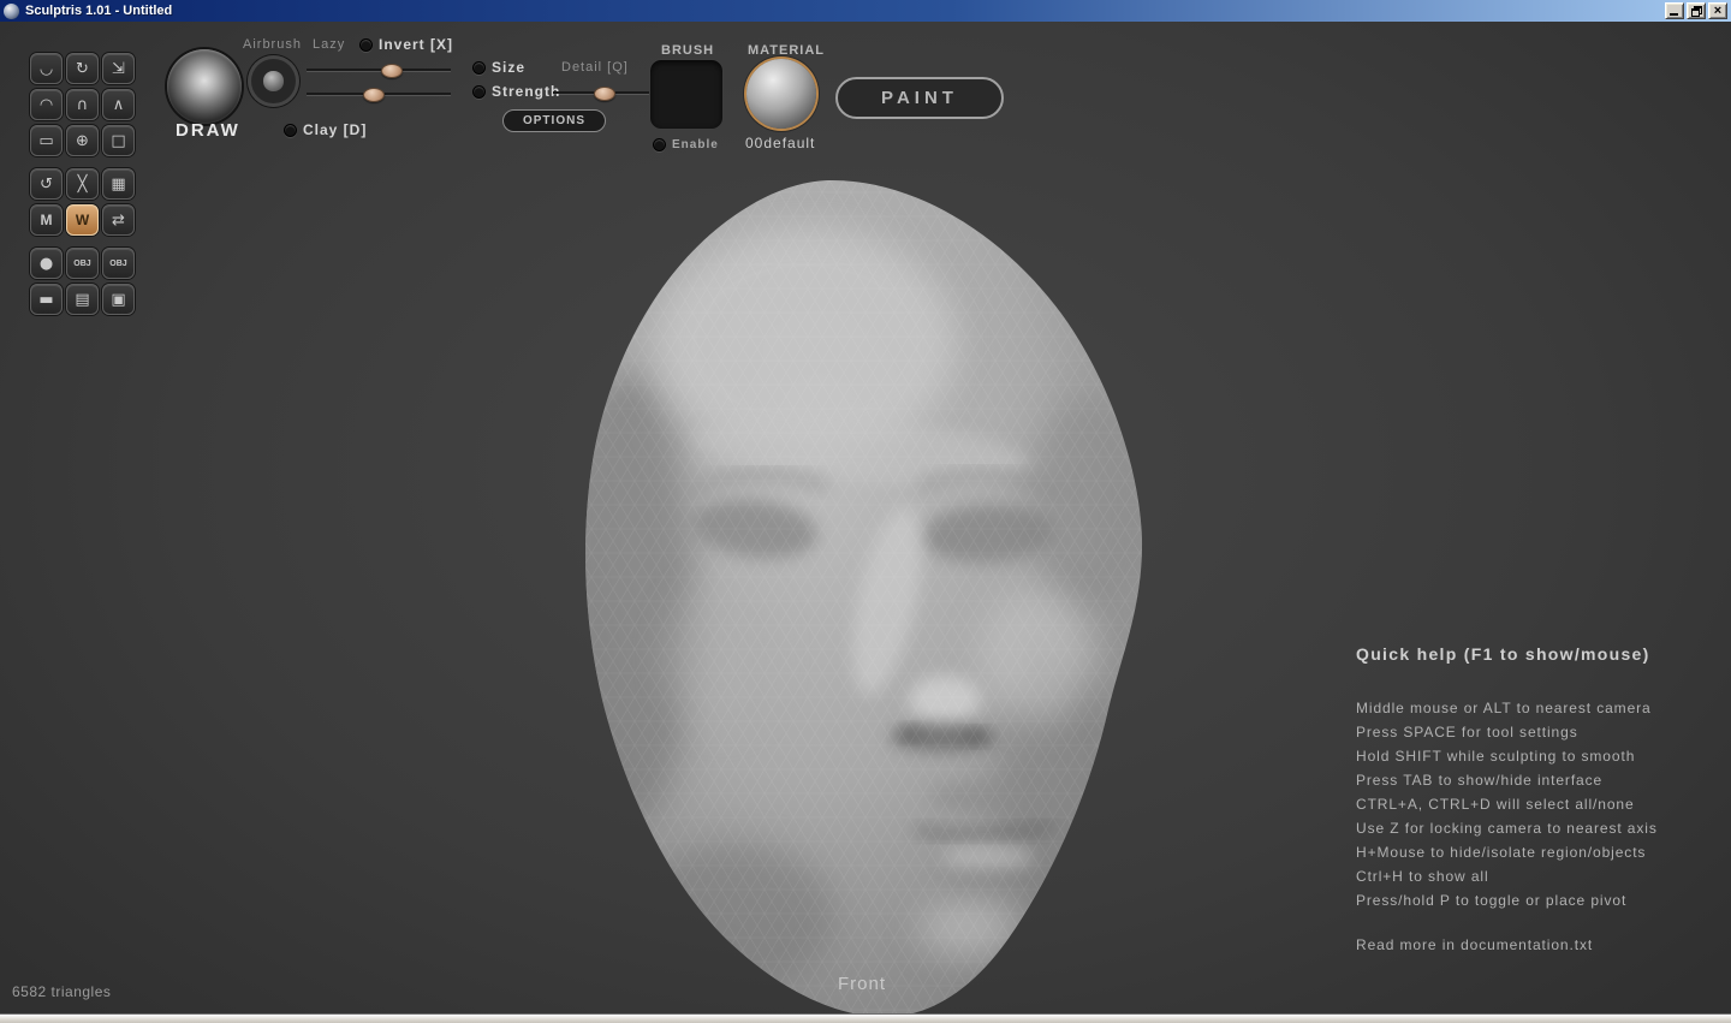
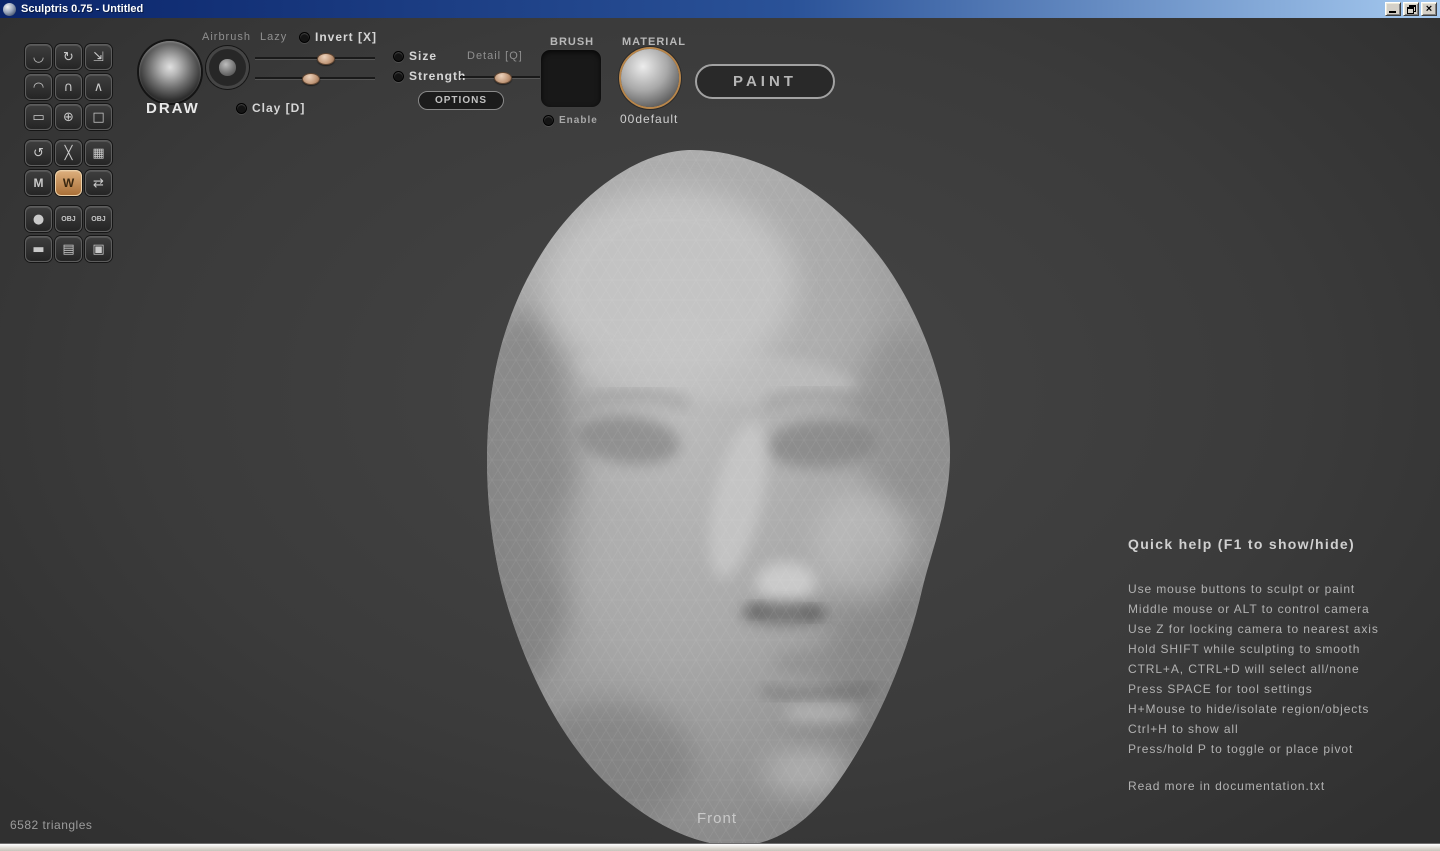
- Sculptris 1.01 - Untitled
+ Sculptris 0.75 - Untitled
  ×
  ◡
  ↻
  ⇲
  ◠
  ∩
  ∧
  ▭
  ⊕
  □
  ↺
  ╳
  ▦
  M
  W
  ⇄
  ●
  ▬
  ▤
  ▣
  DRAW
  Airbrush
  Lazy
  Invert [X]
  Size
  Detail [Q]
  Strengt
  OPTIONS
  Clay [D]
  BRUSH
  Enable
  MATERIAL
  00default
  PAINT
- Quick help (F1 to show/mouse)
+ Quick help (F1 to show/hide)
+ Use mouse buttons to sculpt or paint
- Middle mouse or ALT to nearest camera
+ Middle mouse or ALT to control camera
- Press SPACE for tool settings
+ Use Z for locking camera to nearest axis
  Hold SHIFT while sculpting to smooth
- Press TAB to show/hide interface
  CTRL+A, CTRL+D will select all/none
- Use Z for locking camera to nearest axis
+ Press SPACE for tool settings
  H+Mouse to hide/isolate region/objects
  Ctrl+H to show all
  Press/hold P to toggle or place pivot
  Read more in documentation.txt
  6582 triangles
  Front
